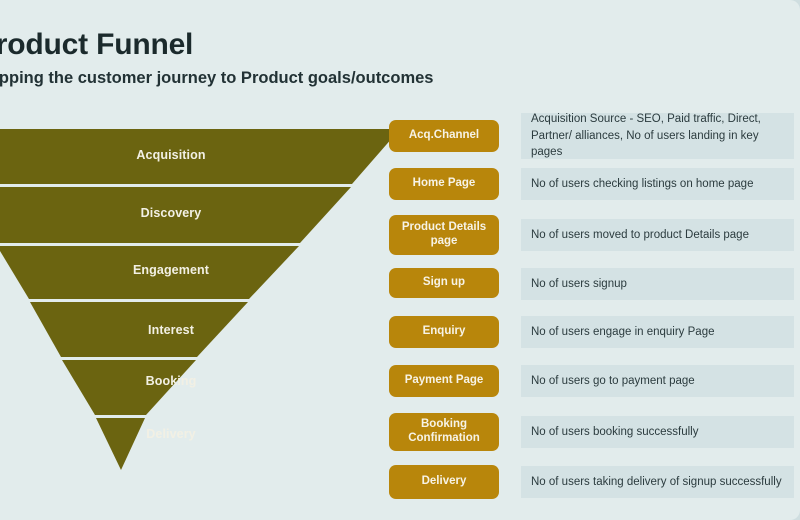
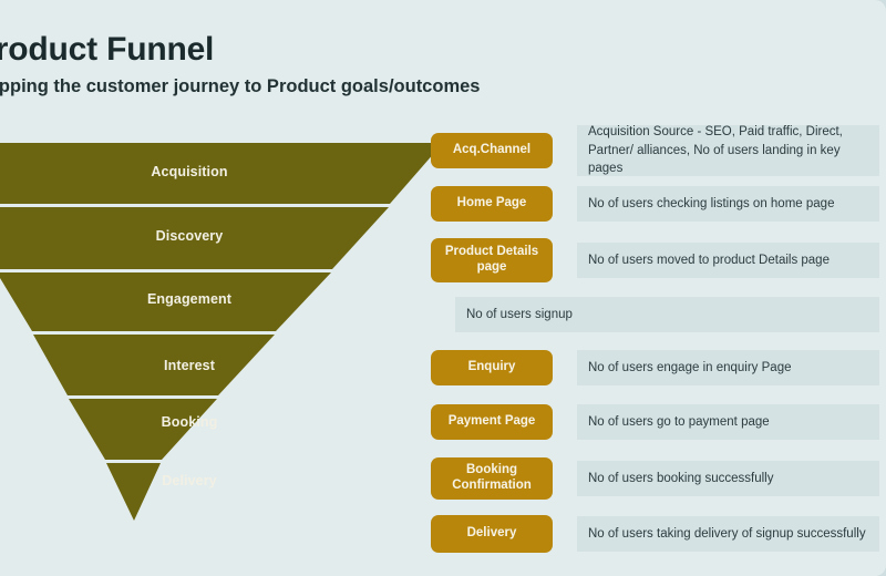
  roduct Funnel
  pping the customer journey to Product goals/outcomes
  Acquisition
  Discovery
  Engagement
  Interest
  Booking
  Acq.Channel
  Acquisition Source - SEO, Paid traffic, Direct, Partner/ alliances, No of users landing in key pages
  Home Page
  No of users checking listings on home page
  Product Details page
  No of users moved to product Details page
- Sign up
  No of users signup
  Enquiry
  No of users engage in enquiry Page
  Payment Page
  No of users go to payment page
  Booking Confirmation
  No of users booking successfully
  Delivery
  No of users taking delivery of signup successfully
